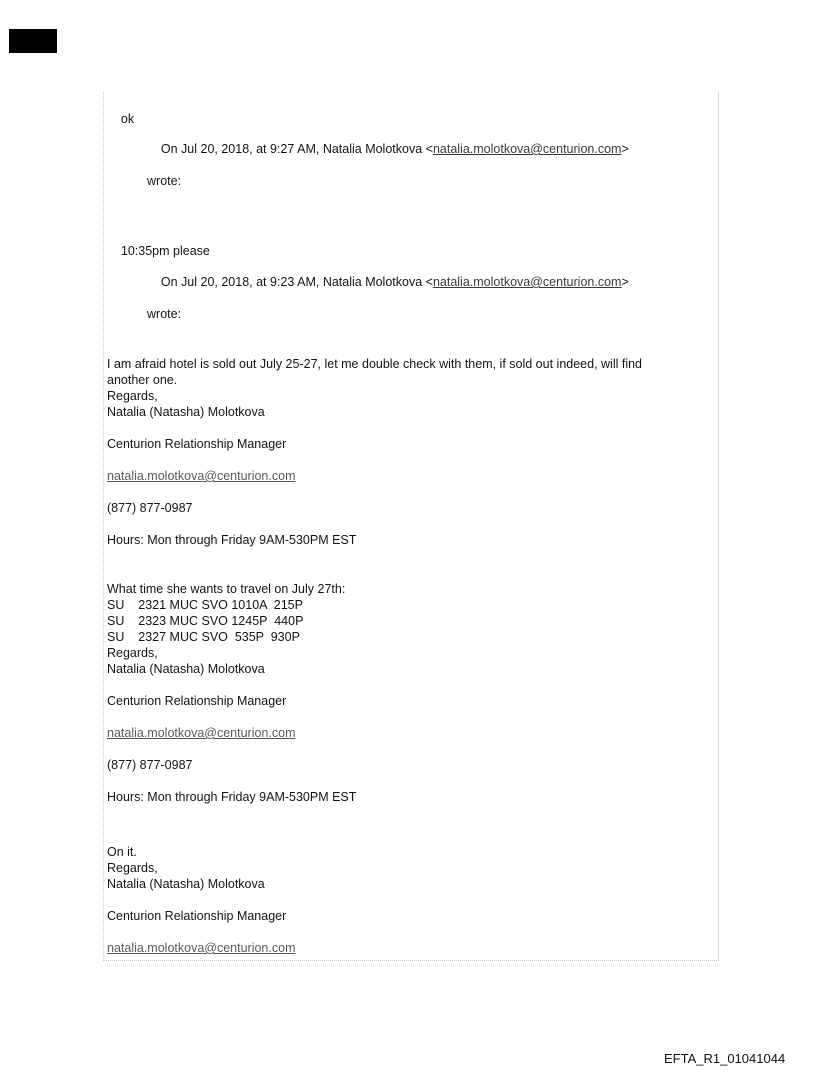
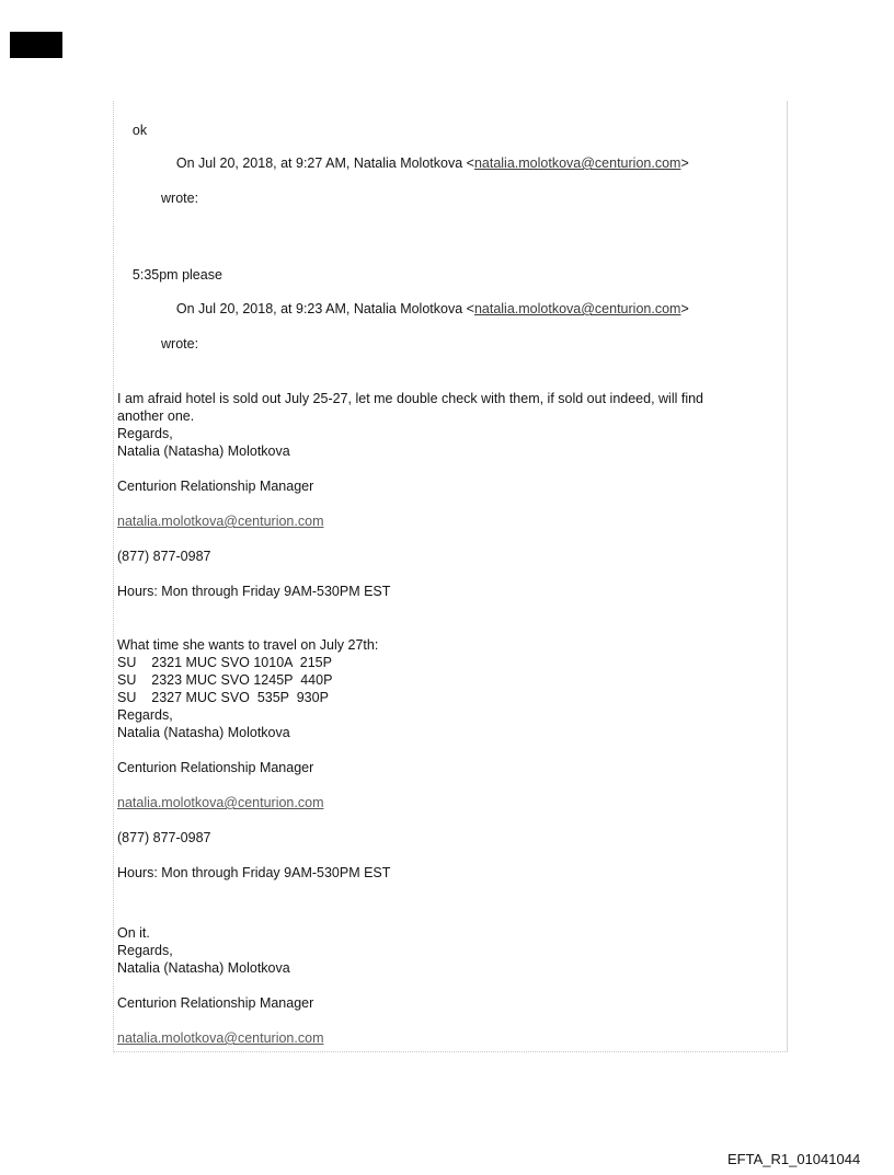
  ok
  On Jul 20, 2018, at 9:27 AM, Natalia Molotkova <natalia.molotkova@centurion.com>
  wrote:
- 10:35pm please
+ 5:35pm please
  On Jul 20, 2018, at 9:23 AM, Natalia Molotkova <natalia.molotkova@centurion.com>
  wrote:
  I am afraid hotel is sold out July 25-27, let me double check with them, if sold out indeed, will find
  another one.
  Regards,
  Natalia (Natasha) Molotkova
  Centurion Relationship Manager
  natalia.molotkova@centurion.com
  (877) 877-0987
  Hours: Mon through Friday 9AM-530PM EST
  What time she wants to travel on July 27th:
  SU 2321 MUC SVO 1010A 215P
  SU 2323 MUC SVO 1245P 440P
  SU 2327 MUC SVO 535P 930P
  Regards,
  Natalia (Natasha) Molotkova
  Centurion Relationship Manager
  natalia.molotkova@centurion.com
  (877) 877-0987
  Hours: Mon through Friday 9AM-530PM EST
  On it.
  Regards,
  Natalia (Natasha) Molotkova
  Centurion Relationship Manager
  natalia.molotkova@centurion.com
  EFTA_R1_01041044
